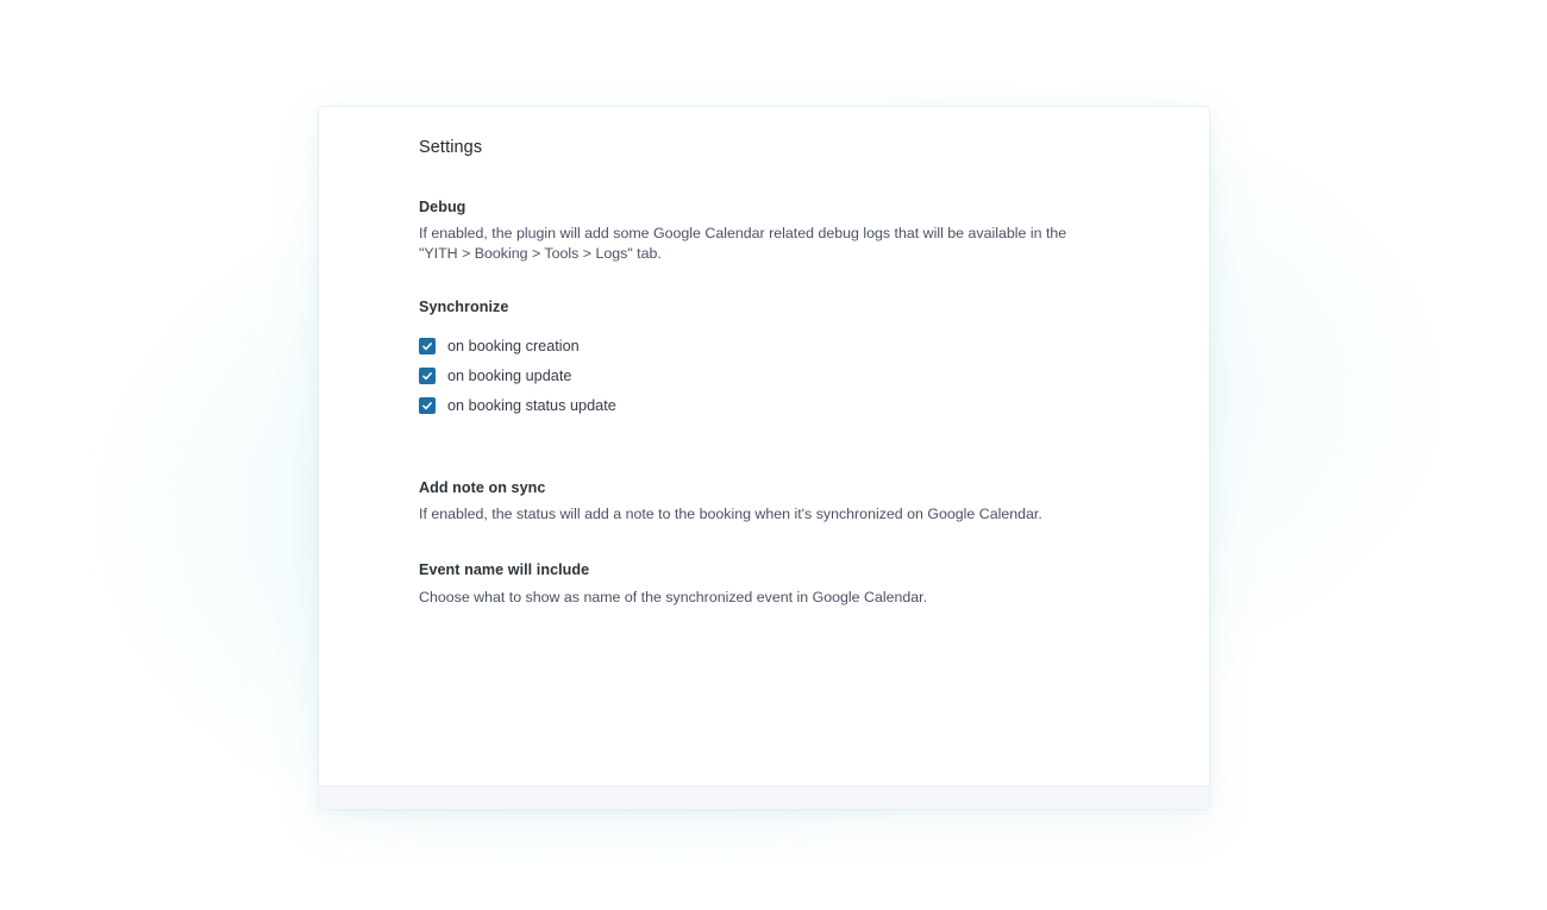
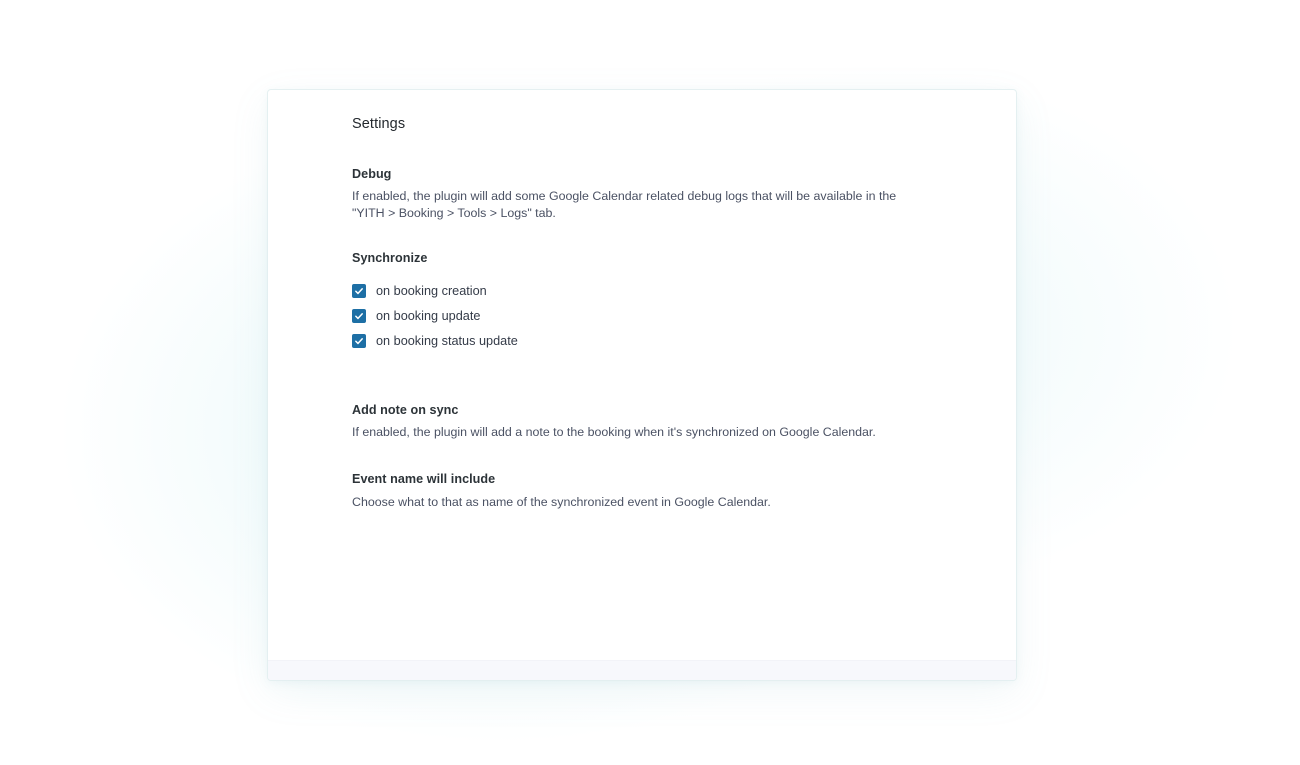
  Settings
  Debug
  If enabled, the plugin will add some Google Calendar related debug logs that will be available in the "YITH > Booking > Tools > Logs" tab.
  Synchronize
  on booking creation
  on booking update
  on booking status update
  Add note on sync
- If enabled, the status will add a note to the booking when it's synchronized on Google Calendar.
+ If enabled, the plugin will add a note to the booking when it's synchronized on Google Calendar.
  Event name will include
- Choose what to show as name of the synchronized event in Google Calendar.
+ Choose what to that as name of the synchronized event in Google Calendar.
